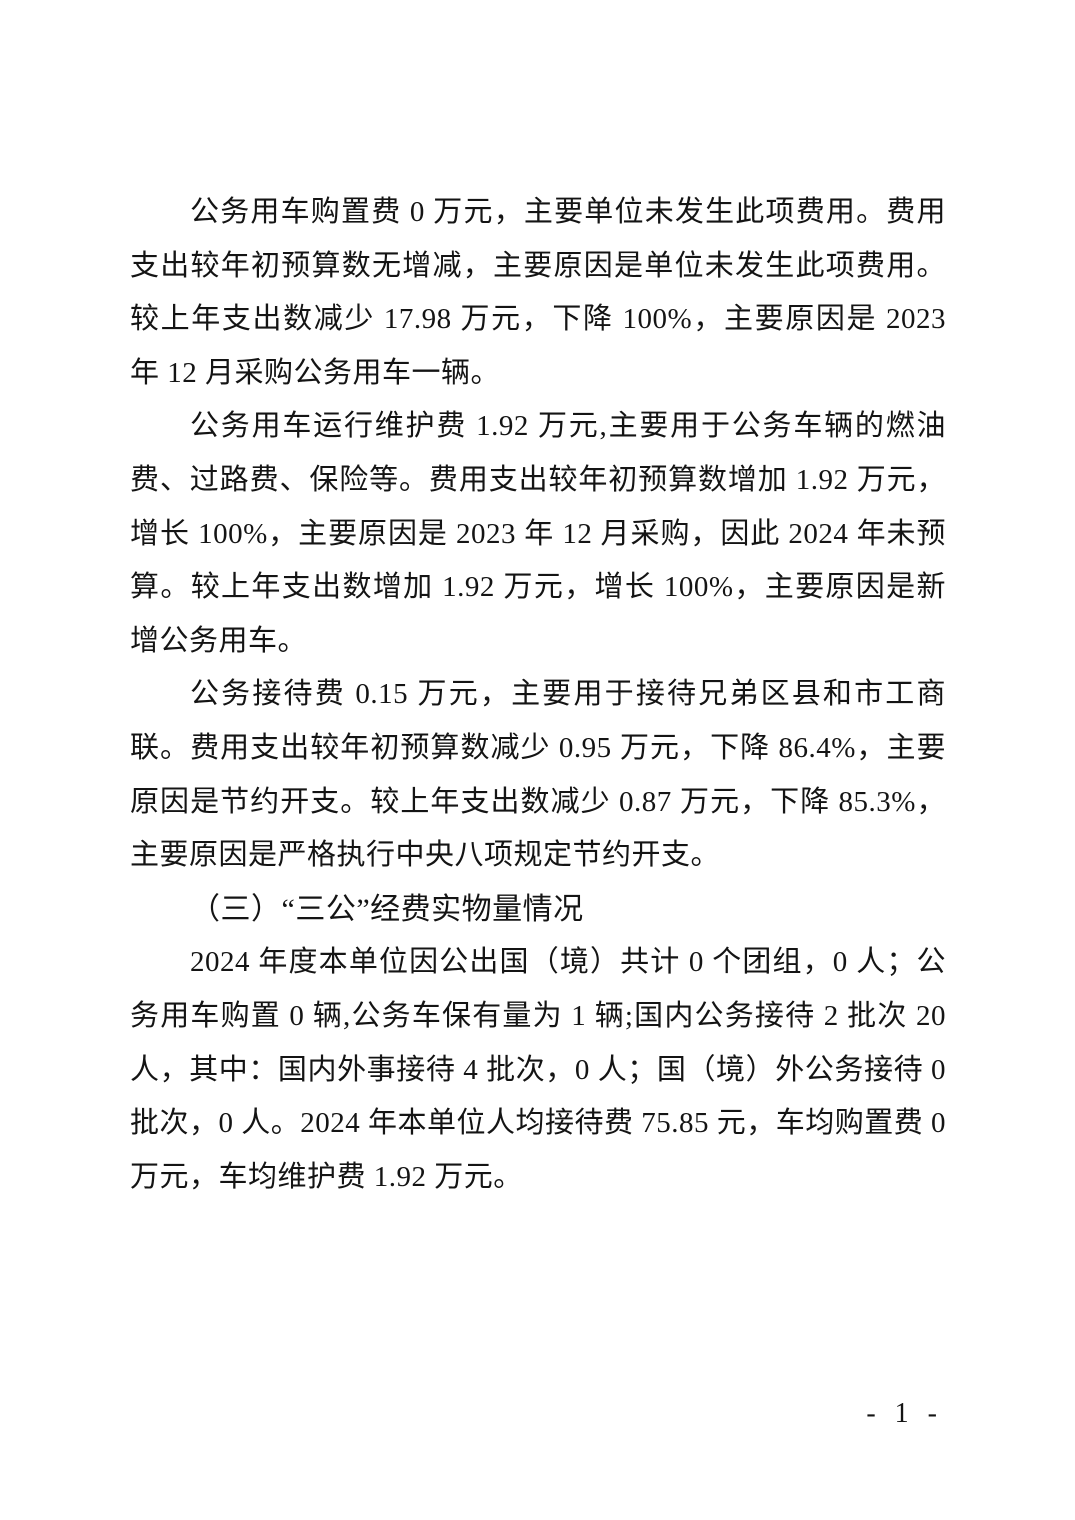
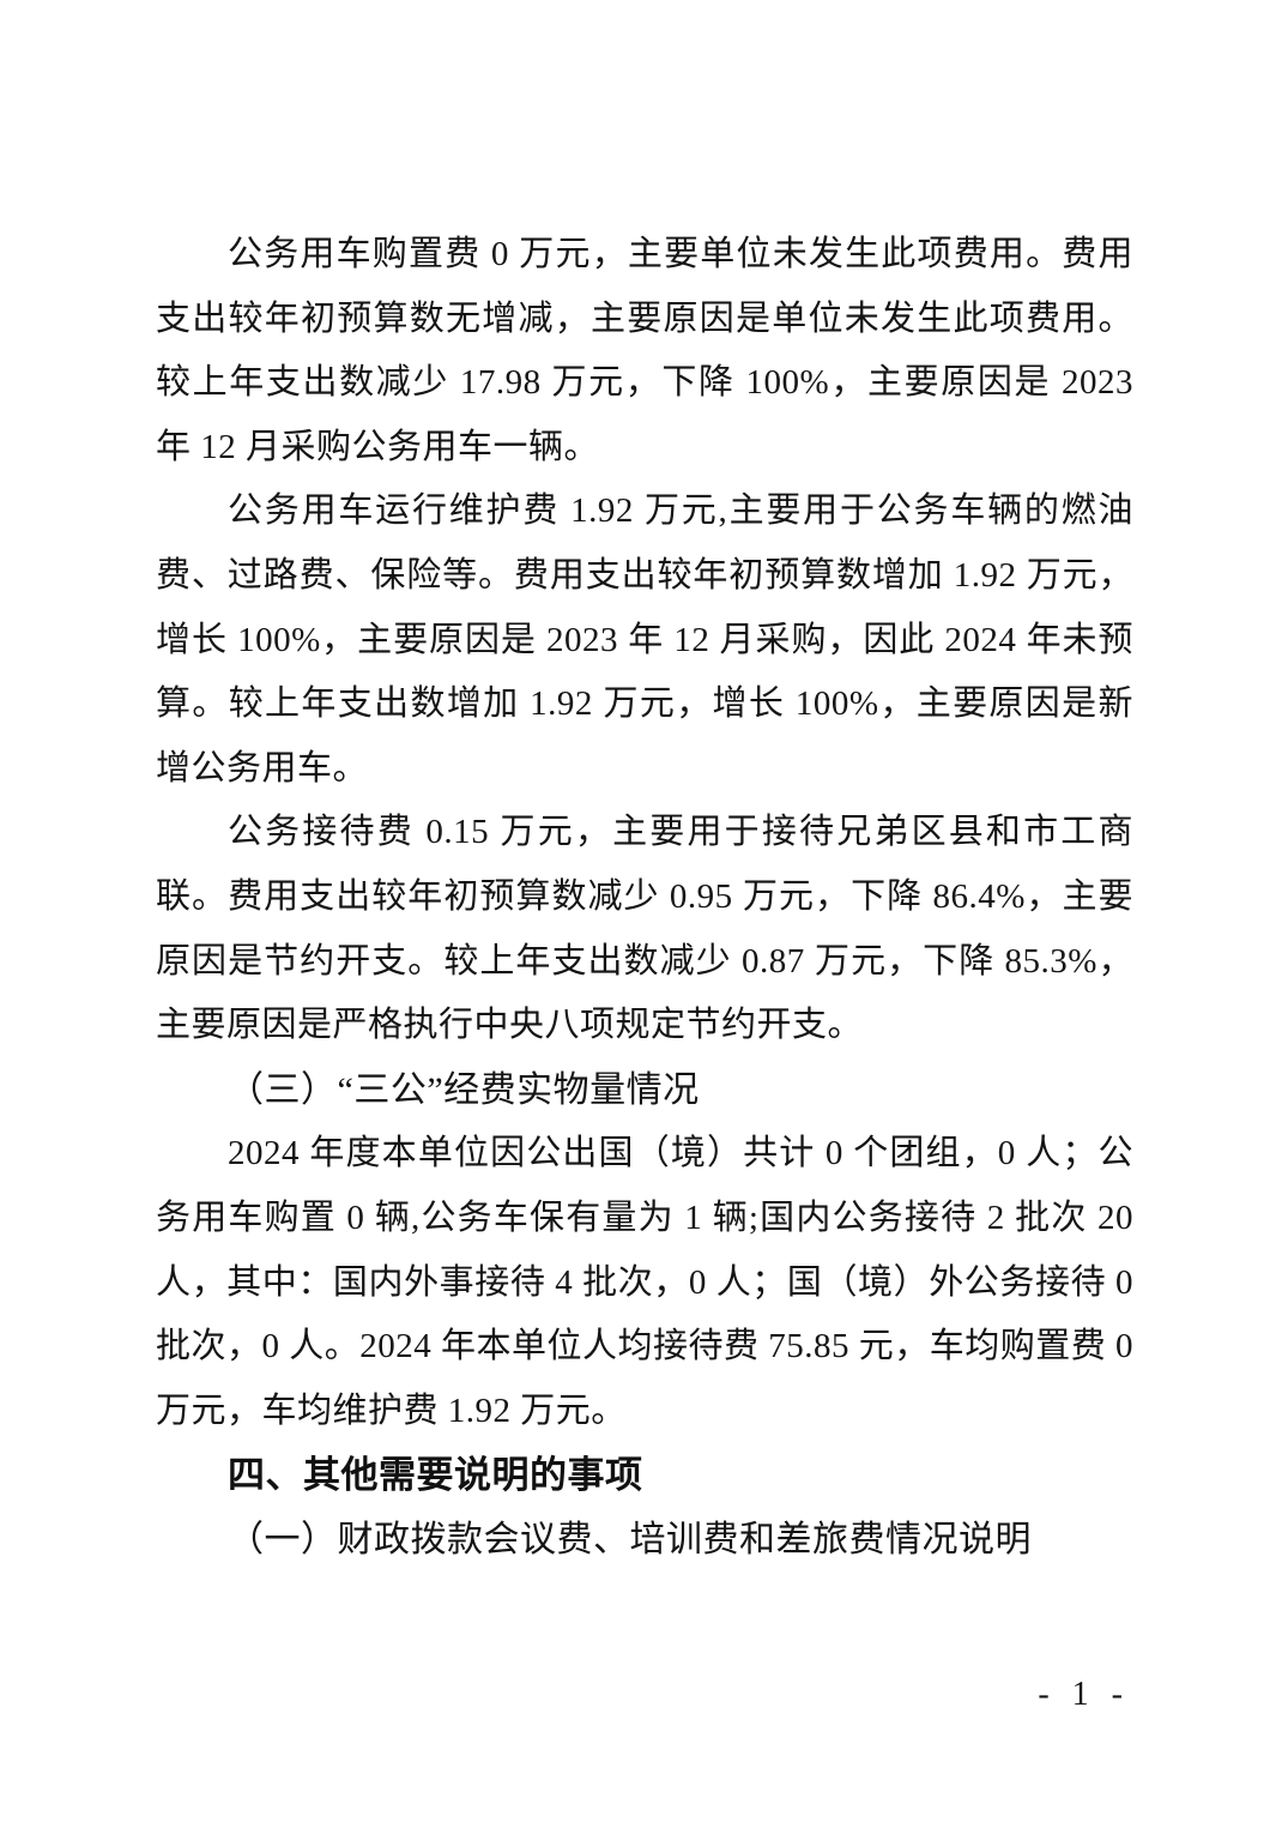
  公务用车购置费 0 万元，主要单位未发生此项费用。费用支出较年初预算数无增减，主要原因是单位未发生此项费用。较上年支出数减少 17.98 万元，下降 100%，主要原因是 2023 年 12 月采购公务用车一辆。
  公务用车运行维护费 1.92 万元,主要用于公务车辆的燃油费、过路费、保险等。费用支出较年初预算数增加 1.92 万元，增长 100%，主要原因是 2023 年 12 月采购，因此 2024 年未预算。较上年支出数增加 1.92 万元，增长 100%，主要原因是新增公务用车。
  公务接待费 0.15 万元，主要用于接待兄弟区县和市工商联。费用支出较年初预算数减少 0.95 万元，下降 86.4%，主要原因是节约开支。较上年支出数减少 0.87 万元，下降 85.3%，主要原因是严格执行中央八项规定节约开支。
  （三）“三公”经费实物量情况
  2024 年度本单位因公出国（境）共计 0 个团组，0 人；公务用车购置 0 辆,公务车保有量为 1 辆;国内公务接待 2 批次 20 人，其中：国内外事接待 4 批次，0 人；国（境）外公务接待 0 批次，0 人。2024 年本单位人均接待费 75.85 元，车均购置费 0 万元，车均维护费 1.92 万元。
+ 四、其他需要说明的事项
+ （一）财政拨款会议费、培训费和差旅费情况说明
  - 1 -
